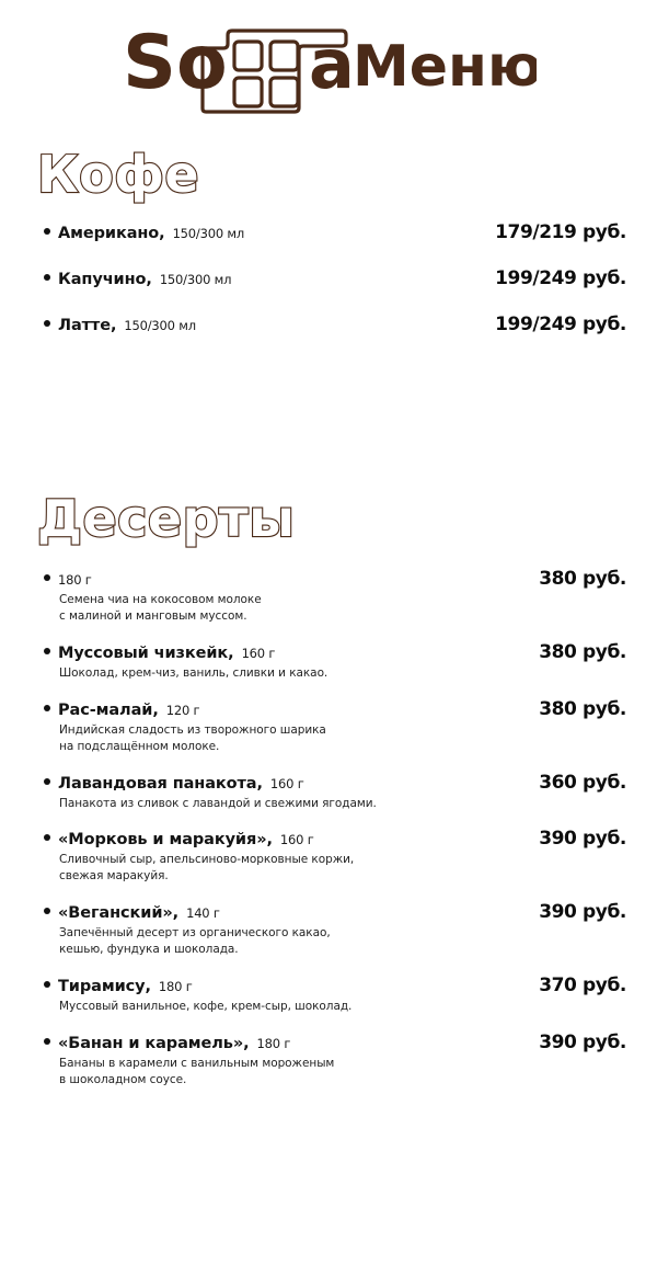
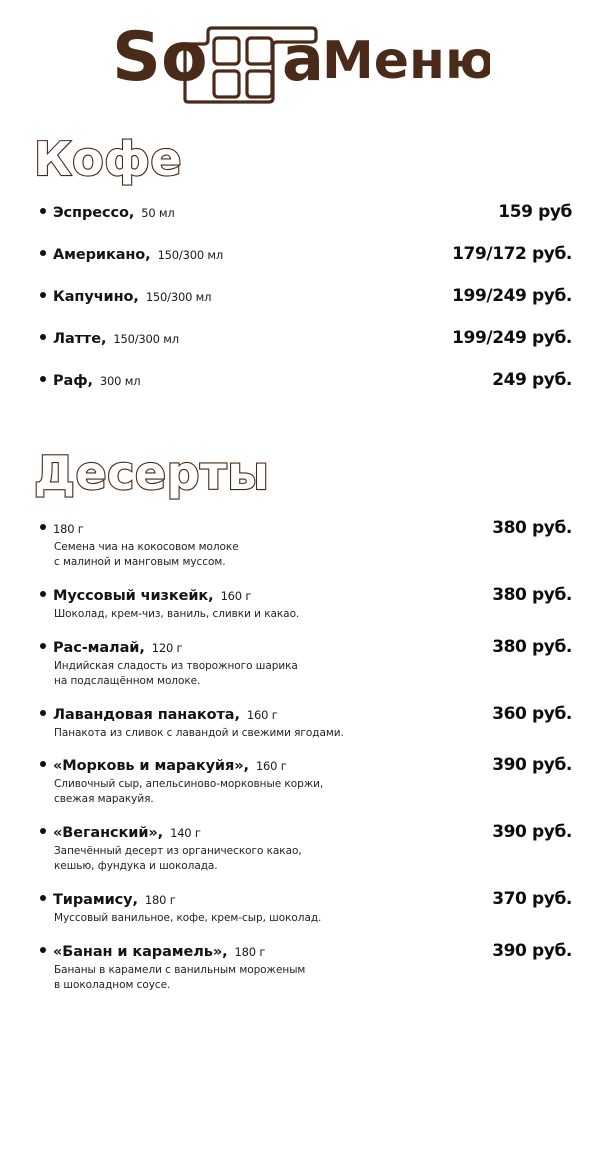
  a
  Меню
  Кофе
+ Эспрессо,
+ 50 мл
+ 159 руб
  Американо,
  150/300 мл
- 179/219 руб.
+ 179/172 руб.
  Капучино,
  150/300 мл
  199/249 руб.
  Латте,
  150/300 мл
  199/249 руб.
+ Раф,
+ 300 мл
+ 249 руб.
  Десерты
  180 г
  380 руб.
  Семена чиа на кокосовом молоке
  с малиной и манговым муссом.
  Муссовый чизкейк,
  160 г
  380 руб.
  Шоколад, крем-чиз, ваниль, сливки и какао.
  Рас-малай,
  120 г
  380 руб.
  Индийская сладость из творожного шарика
  на подслащённом молоке.
  Лавандовая панакота,
  160 г
  360 руб.
  Панакота из сливок с лавандой и свежими ягодами.
  «Морковь и маракуйя»,
  160 г
  390 руб.
  Сливочный сыр, апельсиново-морковные коржи,
  свежая маракуйя.
  «Веганский»,
  140 г
  390 руб.
  Запечённый десерт из органического какао,
  кешью, фундука и шоколада.
  Тирамису,
  180 г
  370 руб.
  Муссовый ванильное, кофе, крем-сыр, шоколад.
  «Банан и карамель»,
  180 г
  390 руб.
  Бананы в карамели с ванильным мороженым
  в шоколадном соусе.
